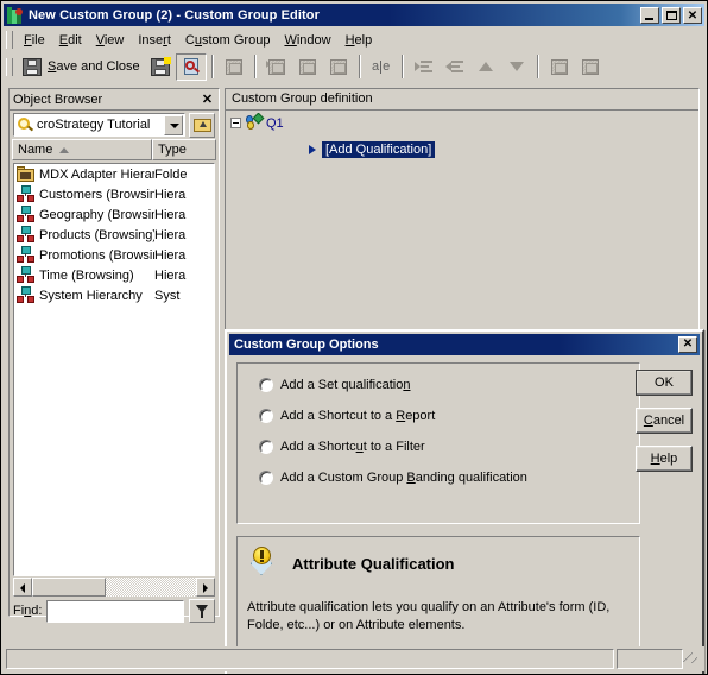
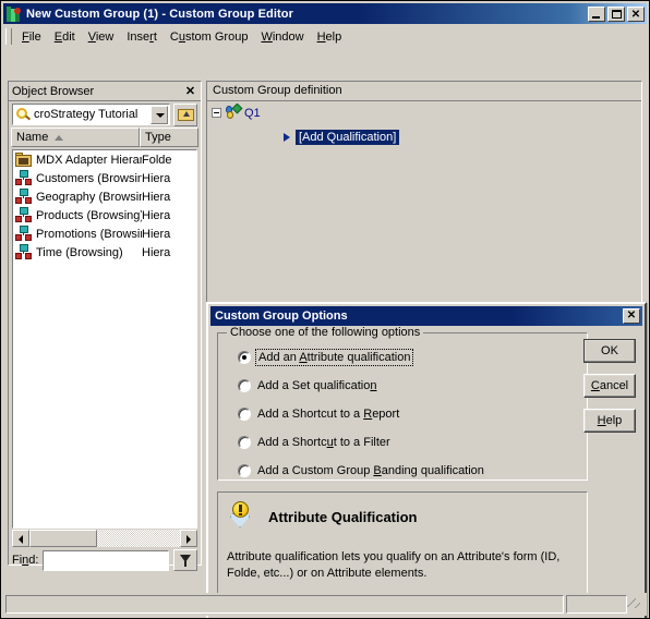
- New Custom Group (2) - Custom Group Editor
+ New Custom Group (1) - Custom Group Editor
  ✕
  File
  Edit
  View
  Insert
  Custom Group
  Window
  Help
- Save and Close
- a e
  Object Browser
  ✕
  croStrategy Tutorial
  Name
  Type
  MDX Adapter Hierar
  Folde
  Customers (Browsin
  Hiera
  Geography (Browsi
  Hiera
  Products (Browsing
  Hiera
  Promotions (Browsi
  Hiera
  Time (Browsing)
  Hiera
- System Hierarchy
- Syst
  Find:
  Custom Group definition
  Q1
  [Add Qualification]
  Custom Group Options
  ✕
+ Choose one of the following options
+ Add an Attribute qualification
  Add a Set qualification
  Add a Shortcut to a Report
  Add a Shortcut to a Filter
  Add a Custom Group Banding qualification
  Attribute Qualification
  Attribute qualification lets you qualify on an Attribute's form (ID, Folde, etc...) or on Attribute elements.
  OK
  Cancel
  Help
